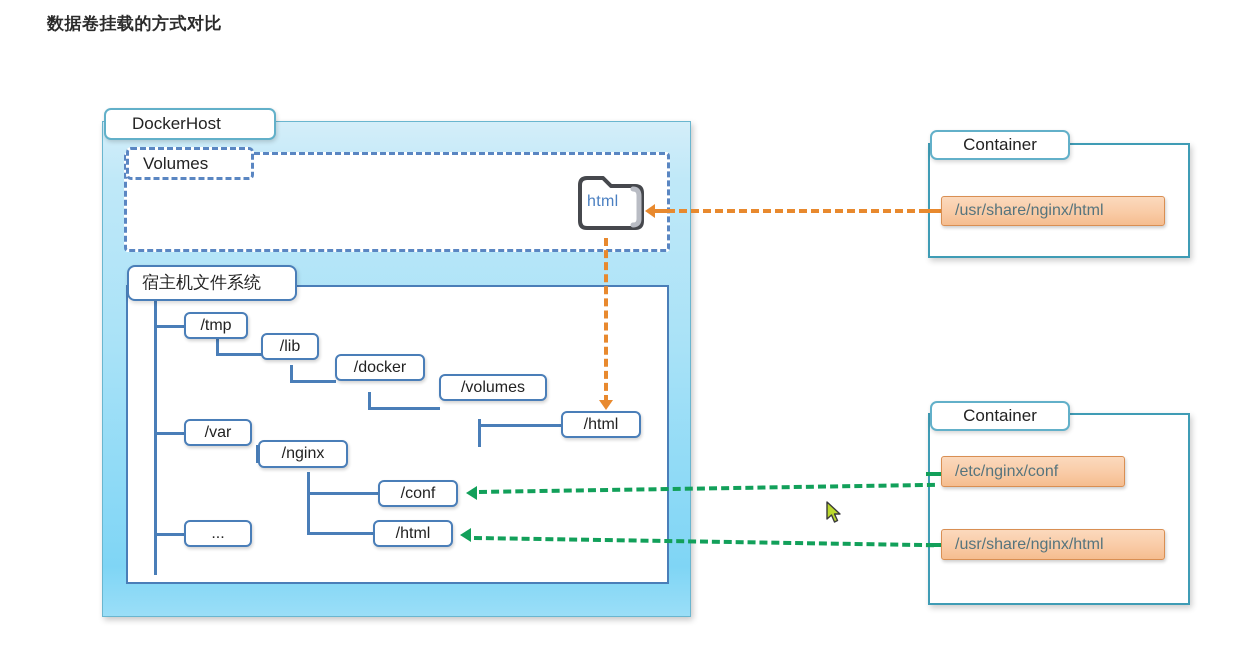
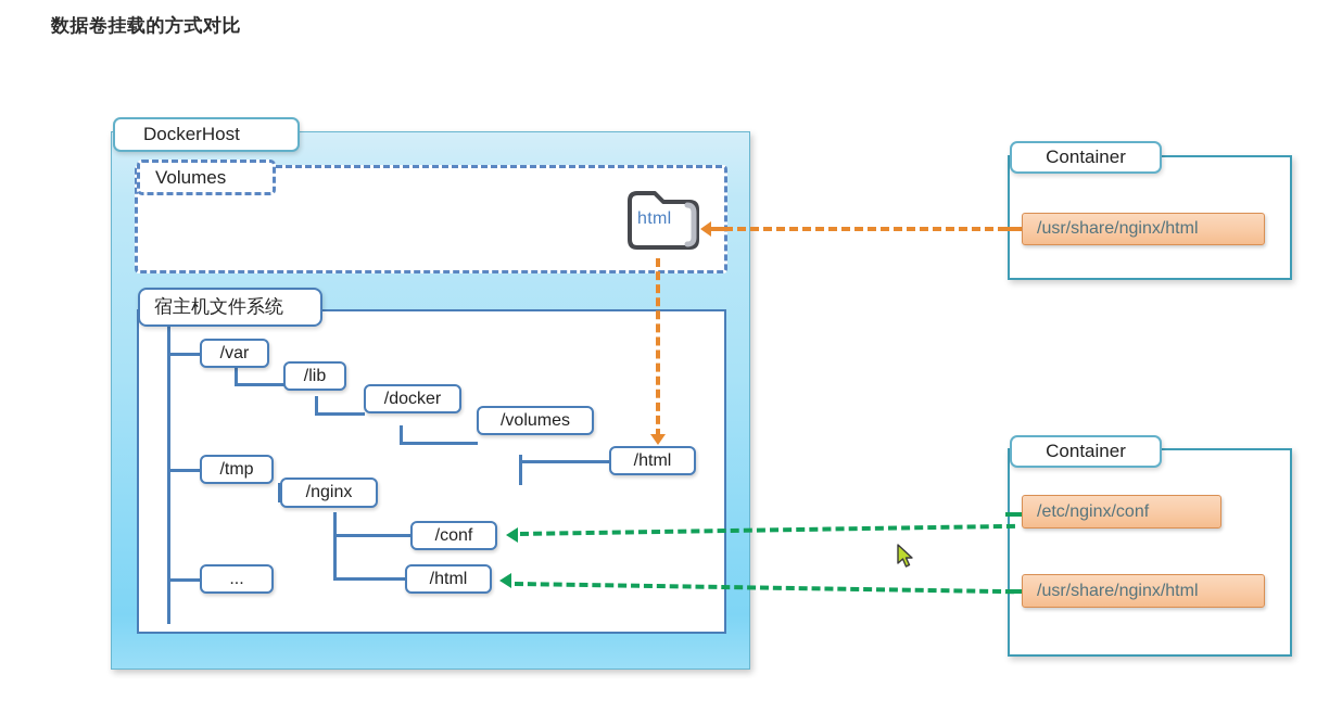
  数据卷挂载的方式对比
  DockerHost
  Volumes
  html
  宿主机文件系统
- /tmp
+ /var
  /lib
  /docker
  /volumes
  /html
- /var
+ /tmp
  /nginx
  /conf
  /html
  ...
  Container
  /usr/share/nginx/html
  Container
  /etc/nginx/conf
  /usr/share/nginx/html
